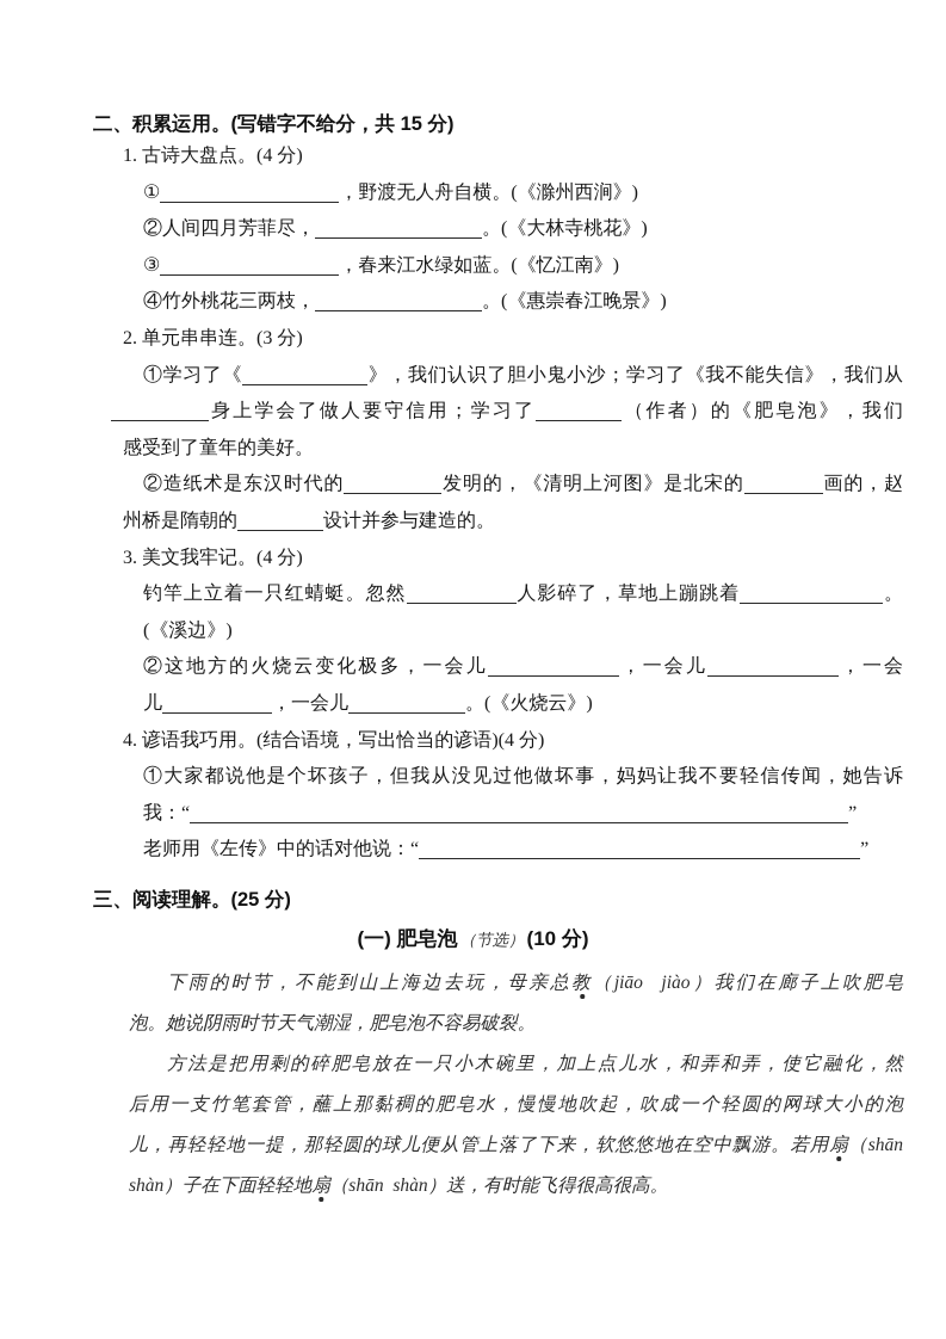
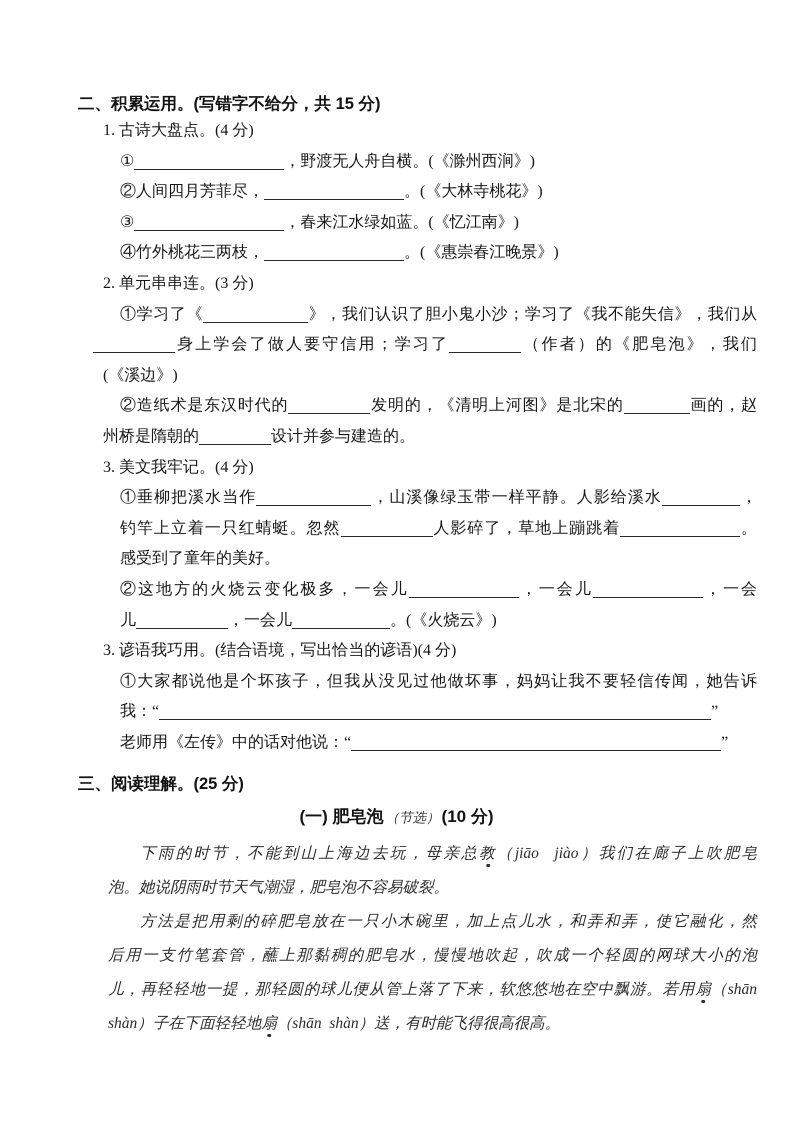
  二、积累运用。(写错字不给分，共 15 分)
  1. 古诗大盘点。(4 分)
  ① ，野渡无人舟自横。(《滁州西涧》)
  ②人间四月芳菲尽， 。(《大林寺桃花》)
  ③ ，春来江水绿如蓝。(《忆江南》)
  ④竹外桃花三两枝， 。(《惠崇春江晚景》)
  2. 单元串串连。(3 分)
  ①学习了《 》，我们认识了胆小鬼小沙；学习了《我不能失信》，我们从
  身上学会了做人要守信用；学习了 （作者）的《肥皂泡》，我们
- 感受到了童年的美好。
+ (《溪边》)
  ②造纸术是东汉时代的 发明的，《清明上河图》是北宋的 画的，赵
  州桥是隋朝的 设计并参与建造的。
  3. 美文我牢记。(4 分)
+ ①垂柳把溪水当作 ，山溪像绿玉带一样平静。人影给溪水 ，
  钓竿上立着一只红蜻蜓。忽然 人影碎了，草地上蹦跳着 。
- (《溪边》)
+ 感受到了童年的美好。
  ②这地方的火烧云变化极多，一会儿 ，一会儿 ，一会
  儿 ，一会儿 。(《火烧云》)
- 4. 谚语我巧用。(结合语境，写出恰当的谚语)(4 分)
+ 3. 谚语我巧用。(结合语境，写出恰当的谚语)(4 分)
  ①大家都说他是个坏孩子，但我从没见过他做坏事，妈妈让我不要轻信传闻，她告诉
  我：“ ”
  老师用《左传》中的话对他说：“ ”
  三、阅读理解。(25 分)
  (一) 肥皂泡 （节选） (10 分)
  下雨的时节，不能到山上海边去玩，母亲总教（jiāo jiào）我们在廊子上吹肥皂
  泡。她说阴雨时节天气潮湿，肥皂泡不容易破裂。
  方法是把用剩的碎肥皂放在一只小木碗里，加上点儿水，和弄和弄，使它融化，然
  后用一支竹笔套管，蘸上那黏稠的肥皂水，慢慢地吹起，吹成一个轻圆的网球大小的泡
  儿，再轻轻地一提，那轻圆的球儿便从管上落了下来，软悠悠地在空中飘游。若用扇（shān
  shàn）子在下面轻轻地扇（shān shàn）送，有时能飞得很高很高。
